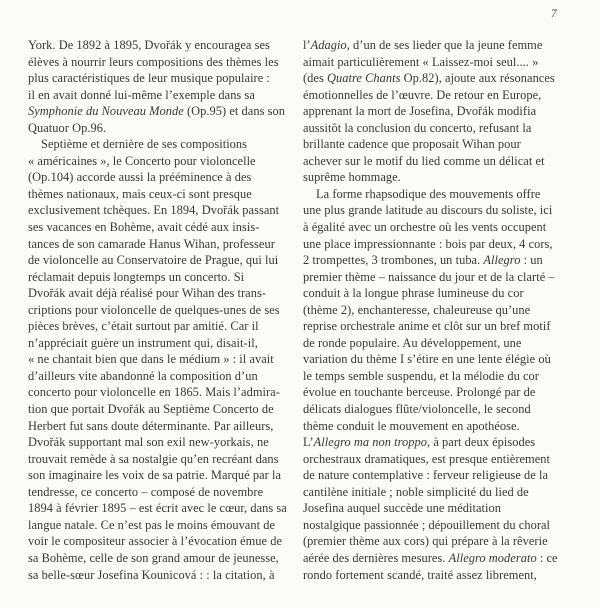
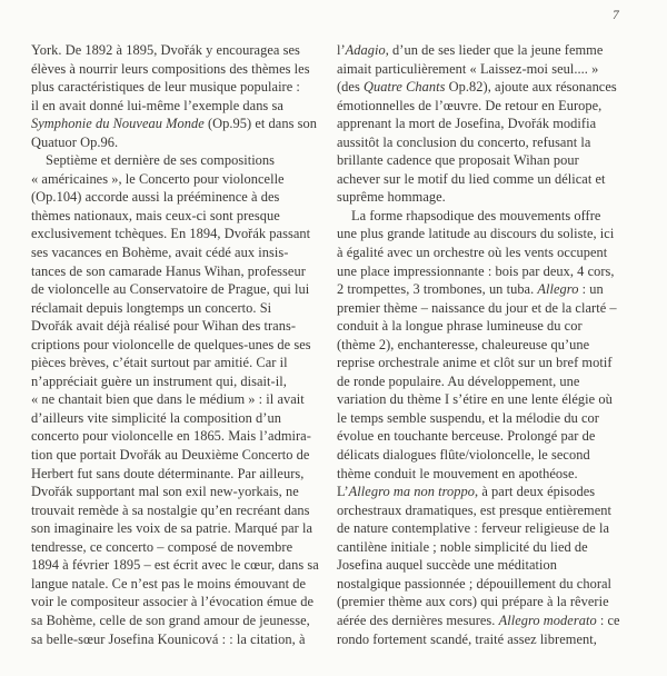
  7
  York. De 1892 à 1895, Dvořák y encouragea ses
  élèves à nourrir leurs compositions des thèmes les
  plus caractéristiques de leur musique populaire :
  il en avait donné lui-même l’exemple dans sa
  Symphonie du Nouveau Monde (Op.95) et dans son
  Quatuor Op.96.
  Septième et dernière de ses compositions
  « américaines », le Concerto pour violoncelle
  (Op.104) accorde aussi la prééminence à des
  thèmes nationaux, mais ceux-ci sont presque
  exclusivement tchèques. En 1894, Dvořák passant
  ses vacances en Bohème, avait cédé aux insis-
  tances de son camarade Hanus Wihan, professeur
  de violoncelle au Conservatoire de Prague, qui lui
  réclamait depuis longtemps un concerto. Si
  Dvořák avait déjà réalisé pour Wihan des trans-
  criptions pour violoncelle de quelques-unes de ses
  pièces brèves, c’était surtout par amitié. Car il
  n’appréciait guère un instrument qui, disait-il,
  « ne chantait bien que dans le médium » : il avait
- d’ailleurs vite abandonné la composition d’un
+ d’ailleurs vite simplicité la composition d’un
  concerto pour violoncelle en 1865. Mais l’admira-
- tion que portait Dvořák au Septième Concerto de
+ tion que portait Dvořák au Deuxième Concerto de
  Herbert fut sans doute déterminante. Par ailleurs,
  Dvořák supportant mal son exil new-yorkais, ne
  trouvait remède à sa nostalgie qu’en recréant dans
  son imaginaire les voix de sa patrie. Marqué par la
  tendresse, ce concerto – composé de novembre
  1894 à février 1895 – est écrit avec le cœur, dans sa
  langue natale. Ce n’est pas le moins émouvant de
  voir le compositeur associer à l’évocation émue de
  sa Bohème, celle de son grand amour de jeunesse,
  sa belle-sœur Josefina Kounicová : : la citation, à
  l’Adagio, d’un de ses lieder que la jeune femme
  aimait particulièrement « Laissez-moi seul.... »
  (des Quatre Chants Op.82), ajoute aux résonances
  émotionnelles de l’œuvre. De retour en Europe,
  apprenant la mort de Josefina, Dvořák modifia
  aussitôt la conclusion du concerto, refusant la
  brillante cadence que proposait Wihan pour
  achever sur le motif du lied comme un délicat et
  suprême hommage.
  La forme rhapsodique des mouvements offre
  une plus grande latitude au discours du soliste, ici
  à égalité avec un orchestre où les vents occupent
  une place impressionnante : bois par deux, 4 cors,
  2 trompettes, 3 trombones, un tuba. Allegro : un
  premier thème – naissance du jour et de la clarté –
  conduit à la longue phrase lumineuse du cor
  (thème 2), enchanteresse, chaleureuse qu’une
  reprise orchestrale anime et clôt sur un bref motif
  de ronde populaire. Au développement, une
  variation du thème I s’étire en une lente élégie où
  le temps semble suspendu, et la mélodie du cor
  évolue en touchante berceuse. Prolongé par de
  délicats dialogues flûte/violoncelle, le second
  thème conduit le mouvement en apothéose.
  L’Allegro ma non troppo, à part deux épisodes
  orchestraux dramatiques, est presque entièrement
  de nature contemplative : ferveur religieuse de la
  cantilène initiale ; noble simplicité du lied de
  Josefina auquel succède une méditation
  nostalgique passionnée ; dépouillement du choral
  (premier thème aux cors) qui prépare à la rêverie
  aérée des dernières mesures. Allegro moderato : ce
  rondo fortement scandé, traité assez librement,
